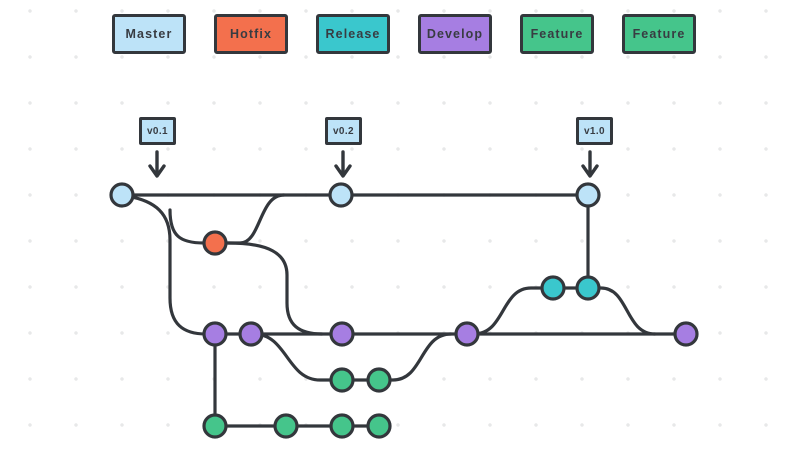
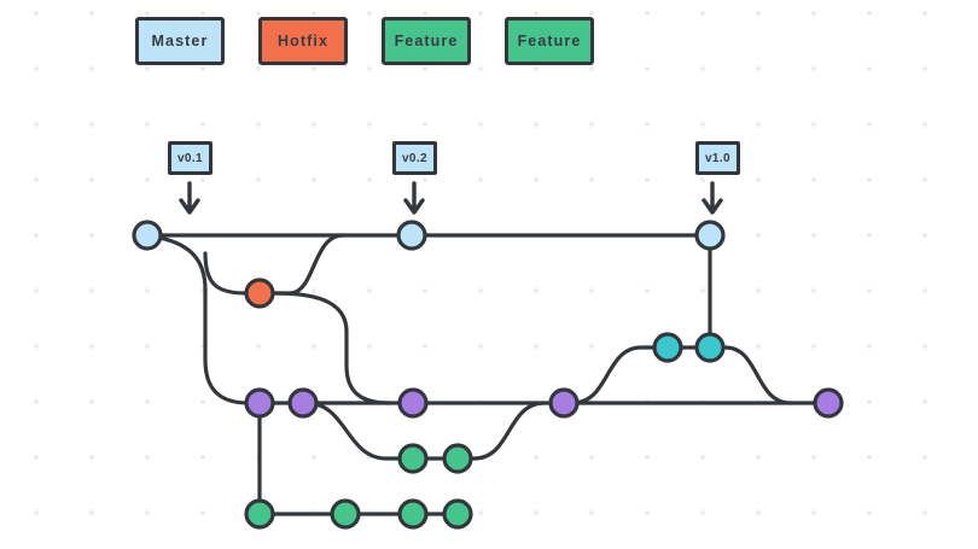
  Master
  Hotfix
- Release
- Develop
  Feature
  Feature
  v0.1
  v0.2
  v1.0
